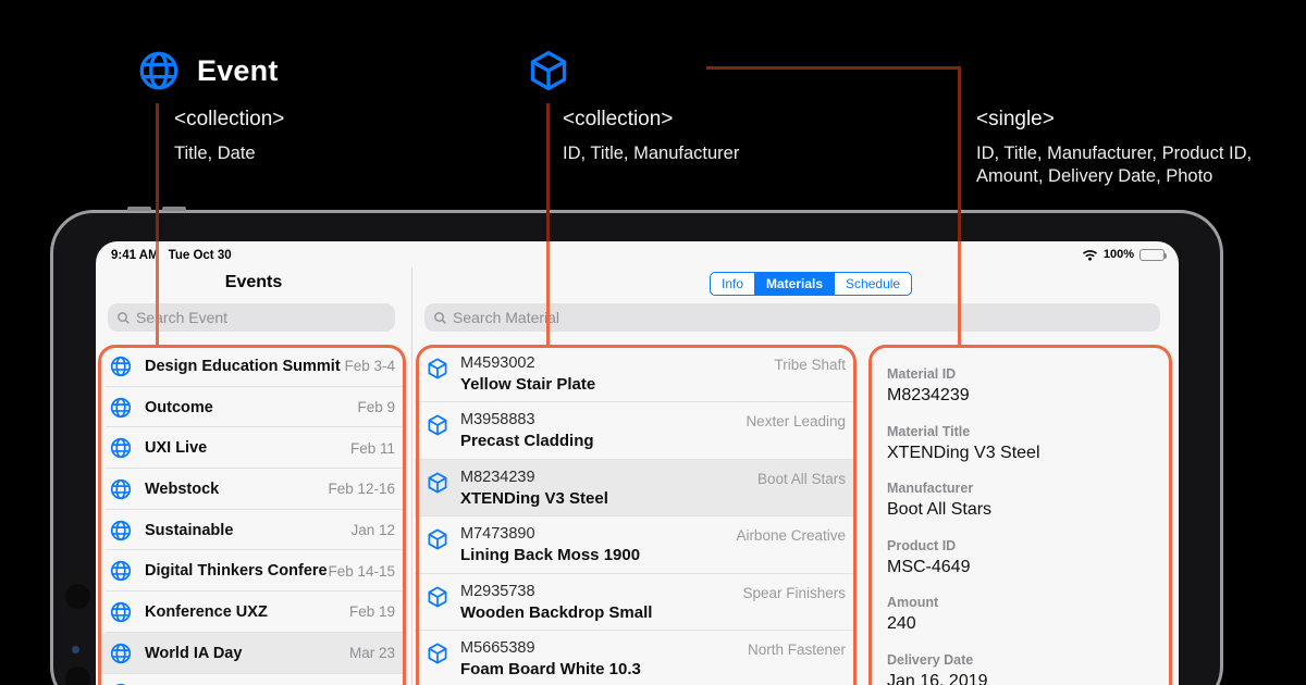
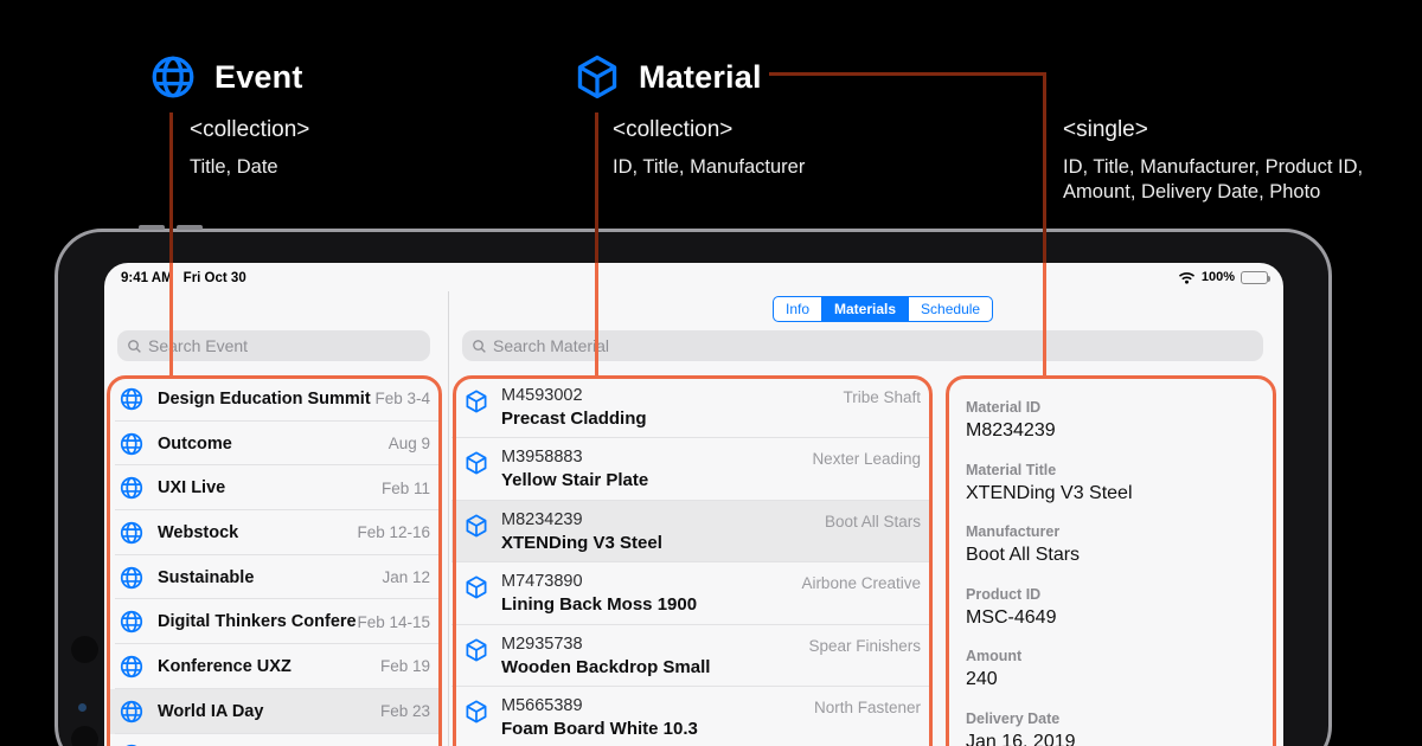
  Event
  <collection>
  Title, Date
+ Material
  <collection>
  ID, Title, Manufacturer
  <single>
  ID, Title, Manufacturer, Product ID,
  Amount, Delivery Date, Photo
- 9:41 AM Tue Oct 30
+ 9:41 AM Fri Oct 30
  100%
- Events
  Search Event
  Design Education Summit
  Feb 3-4
  Outcome
- Feb 9
+ Aug 9
  UXI Live
  Feb 11
  Webstock
  Feb 12-16
  Sustainable
  Jan 12
  Digital Thinkers Confere
  Feb 14-15
  Konference UXZ
  Feb 19
  World IA Day
- Mar 23
+ Feb 23
  Info
  Materials
  Schedule
  Search Materal
  M4593002
- Yellow Stair Plate
+ Precast Cladding
  Tribe Shaft
  M3958883
- Precast Cladding
+ Yellow Stair Plate
  Nexter Leading
  M8234239
  XTENDing V3 Steel
  Boot All Stars
  M7473890
  Lining Back Moss 1900
  Airbone Creative
  M2935738
  Wooden Backdrop Small
  Spear Finishers
  M5665389
  Foam Board White 10.3
  North Fastener
  Material ID
  M8234239
  Material Title
  XTENDing V3 Steel
  Manufacturer
  Boot All Stars
  Product ID
  MSC-4649
  Amount
  240
  Delivery Date
  Jan 16, 2019
